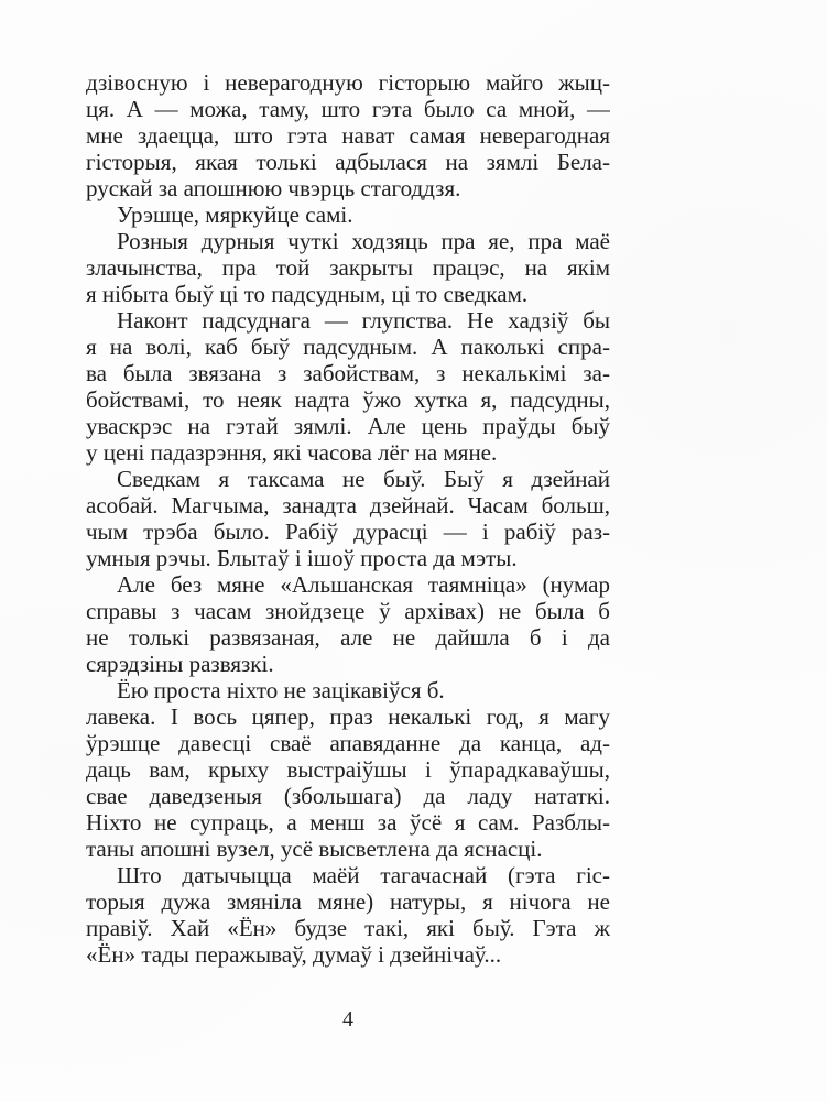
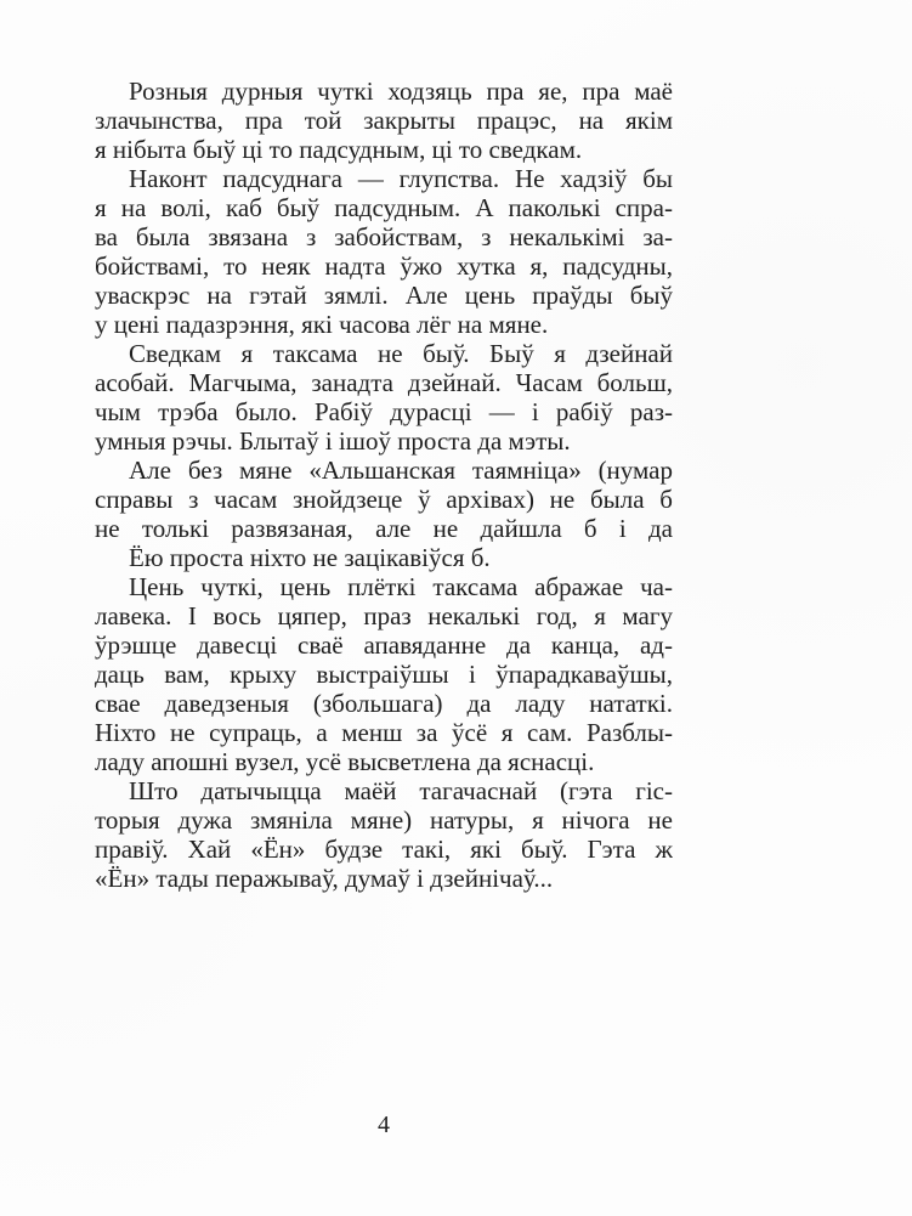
- дзівосную і неверагодную гісторыю майго жыц-
- ця. А — можа, таму, што гэта было са мной, —
- мне здаецца, што гэта нават самая неверагодная
- гісторыя, якая толькі адбылася на зямлі Бела-
- рускай за апошнюю чвэрць стагоддзя.
- Урэшце, мяркуйце самі.
  Розныя дурныя чуткі ходзяць пра яе, пра маё
  злачынства, пра той закрыты працэс, на якім
  я нібыта быў ці то падсудным, ці то сведкам.
  Наконт падсуднага — глупства. Не хадзіў бы
  я на волі, каб быў падсудным. А паколькі спра-
  ва была звязана з забойствам, з некалькімі за-
  бойствамі, то неяк надта ўжо хутка я, падсудны,
  уваскрэс на гэтай зямлі. Але цень праўды быў
  у цені падазрэння, які часова лёг на мяне.
  Сведкам я таксама не быў. Быў я дзейнай
  асобай. Магчыма, занадта дзейнай. Часам больш,
  чым трэба было. Рабіў дурасці — і рабіў раз-
  умныя рэчы. Блытаў і ішоў проста да мэты.
  Але без мяне «Альшанская таямніца» (нумар
  справы з часам знойдзеце ў архівах) не была б
  не толькі развязаная, але не дайшла б і да
- сярэдзіны развязкі.
  Ёю проста ніхто не зацікавіўся б.
+ Цень чуткі, цень плёткі таксама абражае ча-
  лавека. І вось цяпер, праз некалькі год, я магу
  ўрэшце давесці сваё апавяданне да канца, ад-
  даць вам, крыху выстраіўшы і ўпарадкаваўшы,
  свае даведзеныя (збольшага) да ладу нататкі.
  Ніхто не супраць, а менш за ўсё я сам. Разблы-
- таны апошні вузел, усё высветлена да яснасці.
+ ладу апошні вузел, усё высветлена да яснасці.
  Што датычыцца маёй тагачаснай (гэта гіс-
  торыя дужа змяніла мяне) натуры, я нічога не
  правіў. Хай «Ён» будзе такі, які быў. Гэта ж
  «Ён» тады перажываў, думаў і дзейнічаў...
  4
